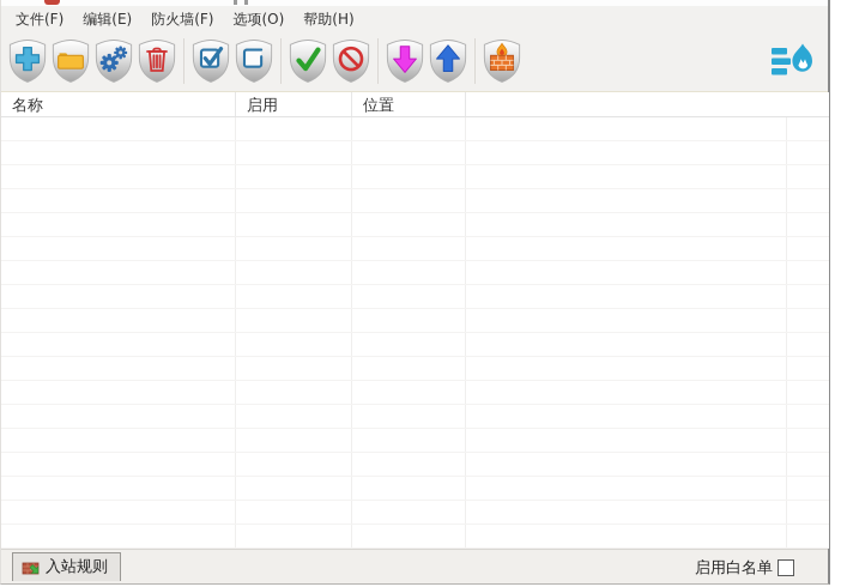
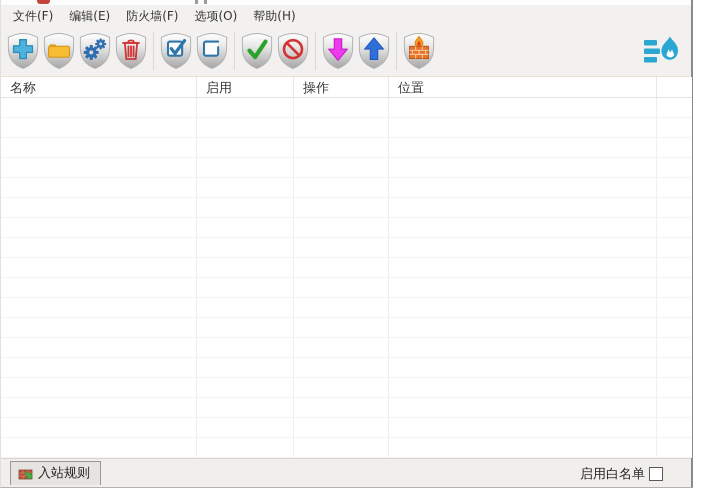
  文件(F)
  编辑(E)
  防火墙(F)
  选项(O)
  帮助(H)
  名称
  启用
+ 操作
  位置
  入站规则
  启用白名单
